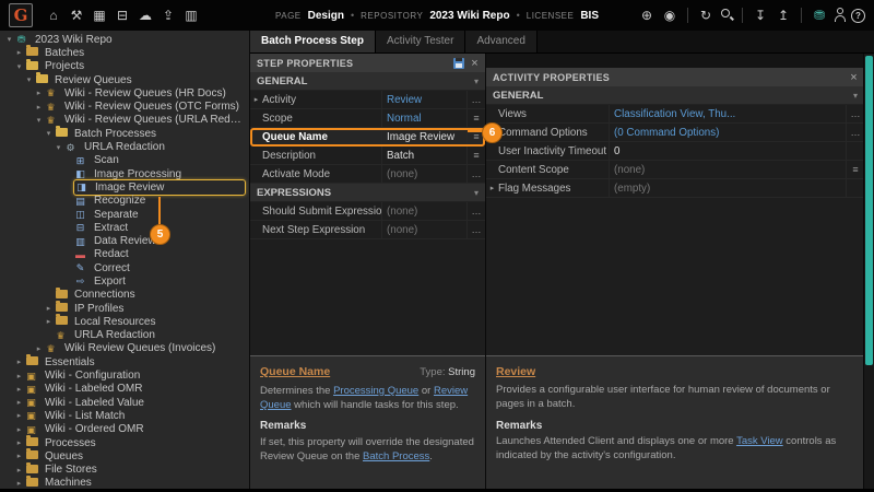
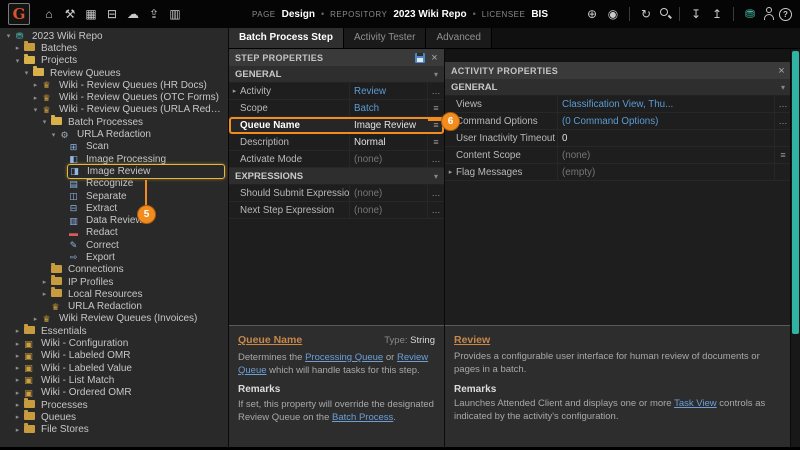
  G
  ⌂
  ⚒
  ▦
  ⊟
  ☁
  ⇪
  ▥
  PAGE
  Design
  •
  REPOSITORY
  2023 Wiki Repo
  •
  LICENSEE
  BIS
  ⊕
  ◉
  ↻
  ↧
  ↥
  ⛃
  ?
  ⛃
  2023 Wiki Repo
  Batches
  Projects
  Review Queues
  ♛
  Wiki - Review Queues (HR Docs)
  ♛
  Wiki - Review Queues (OTC Forms)
  ♛
  Wiki - Review Queues (URLA Redacti
  Batch Processes
  ⚙
  URLA Redaction
  ⊞
  Scan
  ◧
  Image Processing
  ◨
  Image Review
  ▤
  Recognize
  ◫
  Separate
  ⊟
  Extract
  ▥
  Data Revie
  ▬
  Redact
  ✎
  Correct
  ⇨
  Export
  Connections
  IP Profiles
  Local Resources
  ♛
  URLA Redaction
  ♛
  Wiki Review Queues (Invoices)
  Essentials
  ▣
  Wiki - Configuration
  ▣
  Wiki - Labeled OMR
  ▣
  Wiki - Labeled Value
  ▣
  Wiki - List Match
  ▣
  Wiki - Ordered OMR
  Processes
  Queues
  File Stores
- Machines
  Batch Process Step
  Activity Tester
  Advanced
  STEP PROPERTIES
  ×
  GENERAL
  ▾
  Activity
  Review
  …
  Scope
- Normal
+ Batch
  ≡
  Queue Name
  Image Review
  ≡
  Description
- Batch
+ Normal
  ≡
  Activate Mode
  (none)
  …
  EXPRESSIONS
  ▾
  Should Submit Expressio
  (none)
  …
  Next Step Expression
  (none)
  …
  Queue Name
  Type: String
  Determines the Processing Queue or Review Queue which will handle tasks for this step.
  Remarks
  If set, this property will override the designated Review Queue on the Batch Process.
  ACTIVITY PROPERTIES
  ×
  GENERAL
  ▾
  Views
  Classification View, Thu...
  …
  ommand Options
  (0 Command Options)
  …
  User Inactivity Timeout
  0
  Content Scope
  (none)
  ≡
  Flag Messages
  (empty)
  Review
  Provides a configurable user interface for human review of documents or pages in a batch.
  Remarks
  Launches Attended Client and displays one or more Task View controls as indicated by the activity's configuration.
  5
  6
